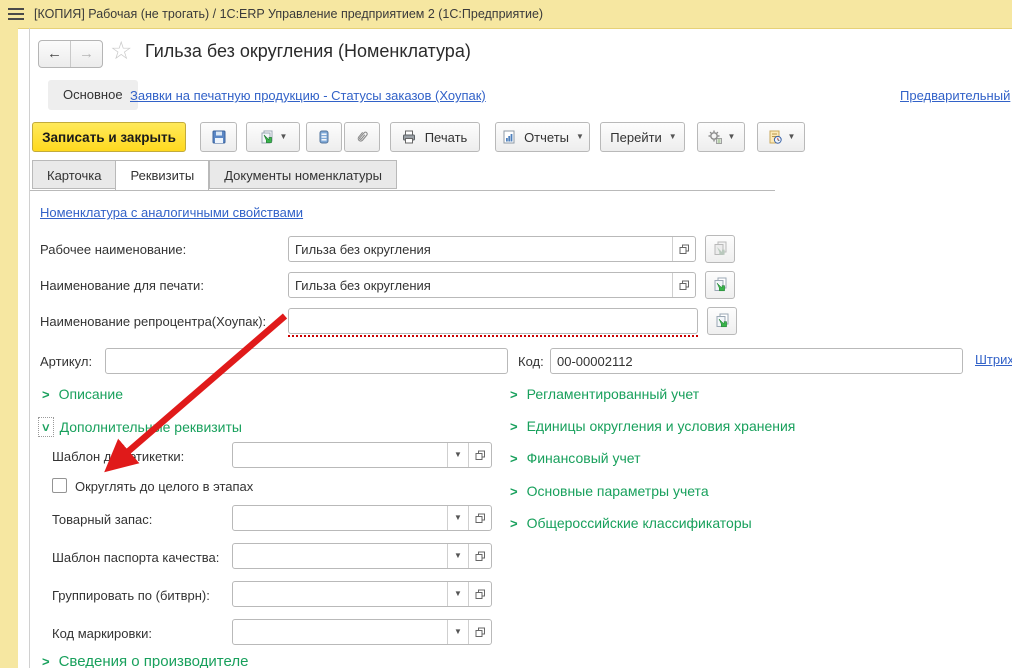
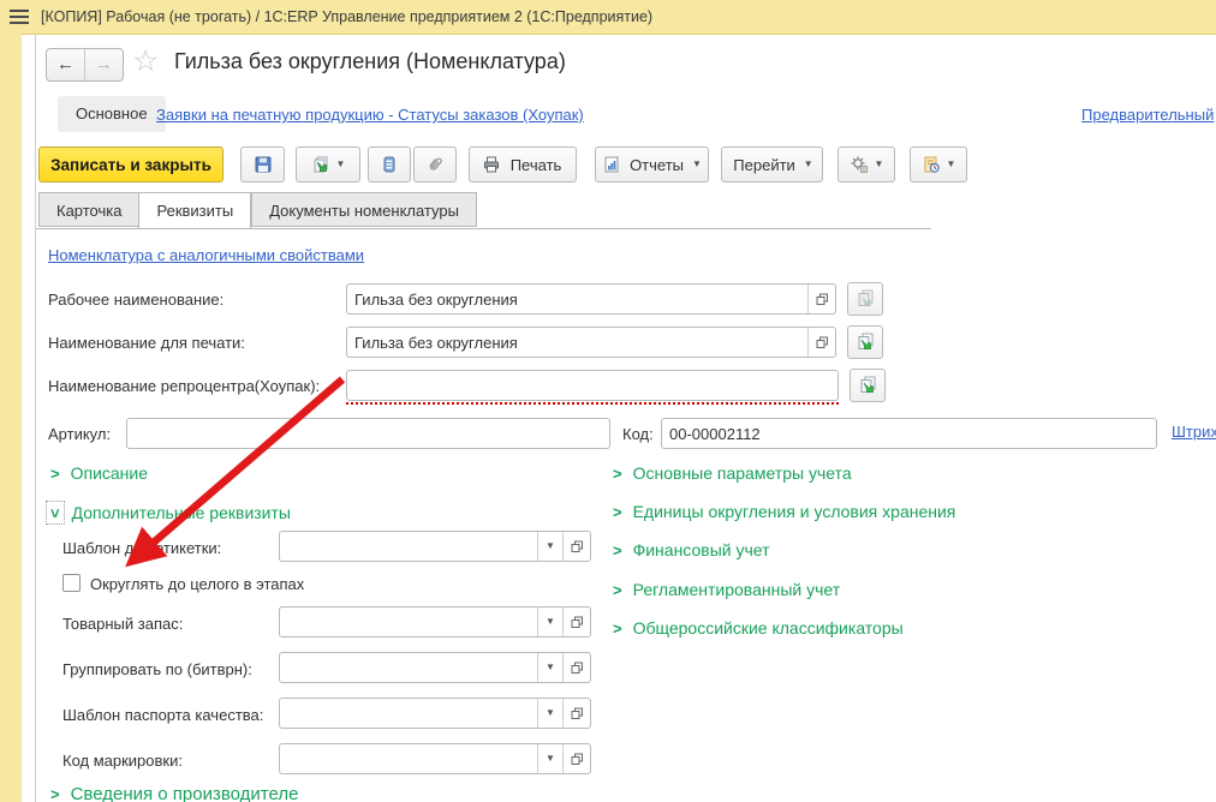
  [КОПИЯ] Рабочая (не трогать) / 1С:ERP Управление предприятием 2 (1С:Предприятие)
  ←
  →
  ☆
  Гильза без округления (Номенклатура)
  Основное
  Заявки на печатную продукцию - Статусы заказов (Хоупак)
  Предварительный
  Записать и закрыть
  ▼
  Печать
  Отчеты
  ▼
  Перейти
  ▼
  ▼
  ▼
  Карточка
  Реквизиты
  Документы номенклатуры
  Номенклатура с аналогичными свойствами
  Рабочее наименование:
  Гильза без округления
  Наименование для печати:
  Гильза без округления
  Наименование репроцентра(Хоупак):
  Артикул:
  Код:
  00-00002112
  Штрих
  >
  Описание
  Дополнительне реквизиты
  Шаблон дл этикетки:
  ▼
  Округлять до целого в этапах
  Товарный запас:
  ▼
- Шаблон паспорта качества:
+ Группировать по (битврн):
  ▼
- Группировать по (битврн):
+ Шаблон паспорта качества:
  ▼
  Код маркировки:
  ▼
  >
  Сведения о производителе
  >
- Регламентированный учет
+ Основные параметры учета
  >
  Единицы округления и условия хранения
  >
  Финансовый учет
  >
- Основные параметры учета
+ Регламентированный учет
  >
  Общероссийские классификаторы
